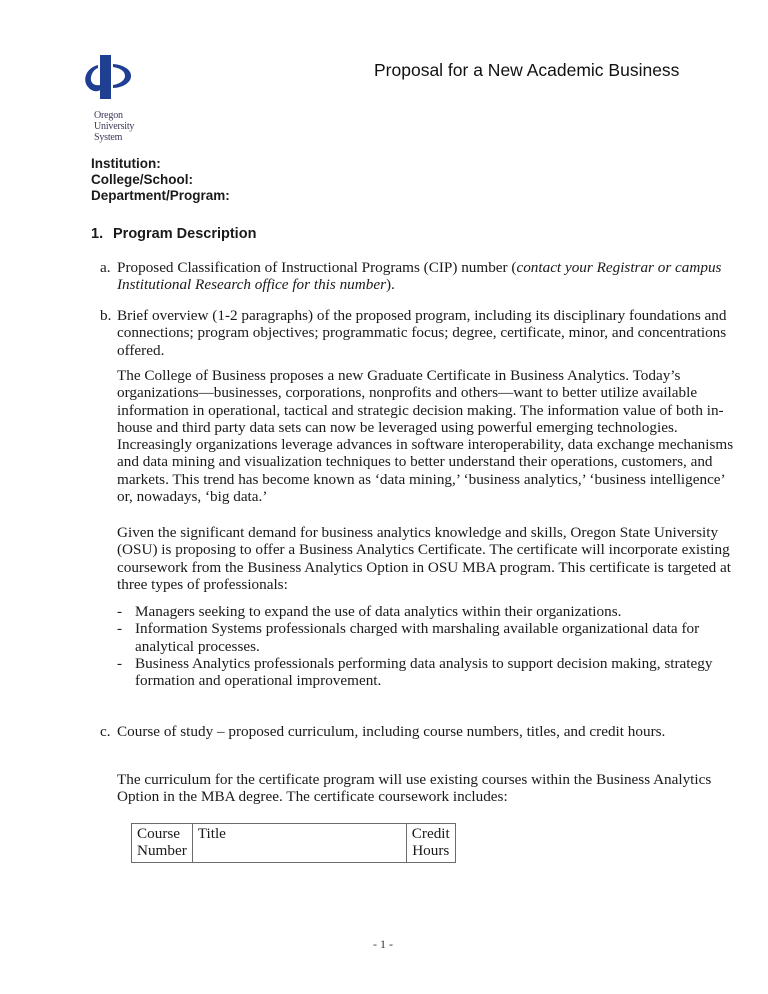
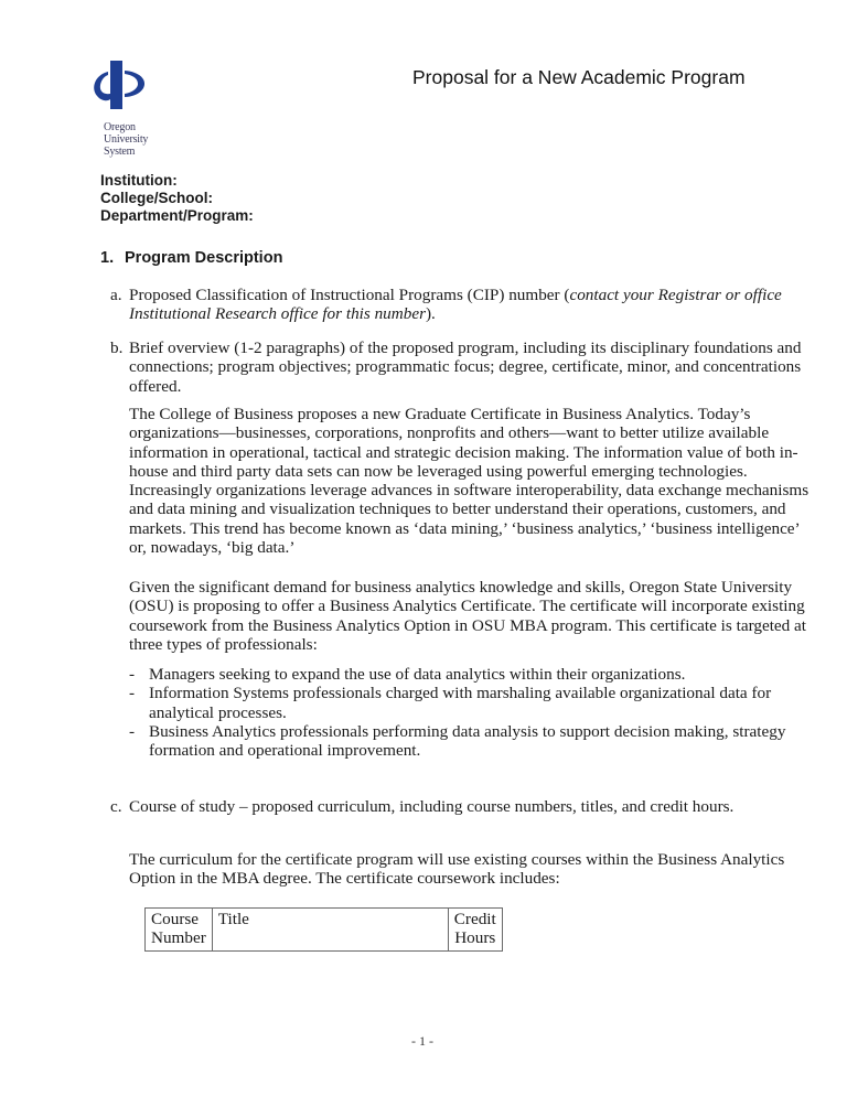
  Oregon
  University
  System
- Proposal for a New Academic Business
+ Proposal for a New Academic Program
  Institution:
  College/School:
  Department/Program:
  1. Program Description
  a.
- Proposed Classification of Instructional Programs (CIP) number (contact your Registrar or campus Institutional Research office for this number).
+ Proposed Classification of Instructional Programs (CIP) number (contact your Registrar or office Institutional Research office for this number).
  b.
  Brief overview (1-2 paragraphs) of the proposed program, including its disciplinary foundations and connections; program objectives; programmatic focus; degree, certificate, minor, and concentrations offered.
  The College of Business proposes a new Graduate Certificate in Business Analytics. Today’s organizations—businesses, corporations, nonprofits and others—want to better utilize available information in operational, tactical and strategic decision making. The information value of both in-house and third party data sets can now be leveraged using powerful emerging technologies. Increasingly organizations leverage advances in software interoperability, data exchange mechanisms and data mining and visualization techniques to better understand their operations, customers, and markets. This trend has become known as ‘data mining,’ ‘business analytics,’ ‘business intelligence’ or, nowadays, ‘big data.’
  Given the significant demand for business analytics knowledge and skills, Oregon State University (OSU) is proposing to offer a Business Analytics Certificate. The certificate will incorporate existing coursework from the Business Analytics Option in OSU MBA program. This certificate is targeted at three types of professionals:
  -
  Managers seeking to expand the use of data analytics within their organizations.
  -
  Information Systems professionals charged with marshaling available organizational data for analytical processes.
  -
  Business Analytics professionals performing data analysis to support decision making, strategy formation and operational improvement.
  c.
  Course of study – proposed curriculum, including course numbers, titles, and credit hours.
  The curriculum for the certificate program will use existing courses within the Business Analytics Option in the MBA degree. The certificate coursework includes:
  Course Number	Title	Credit Hours
  - 1 -
